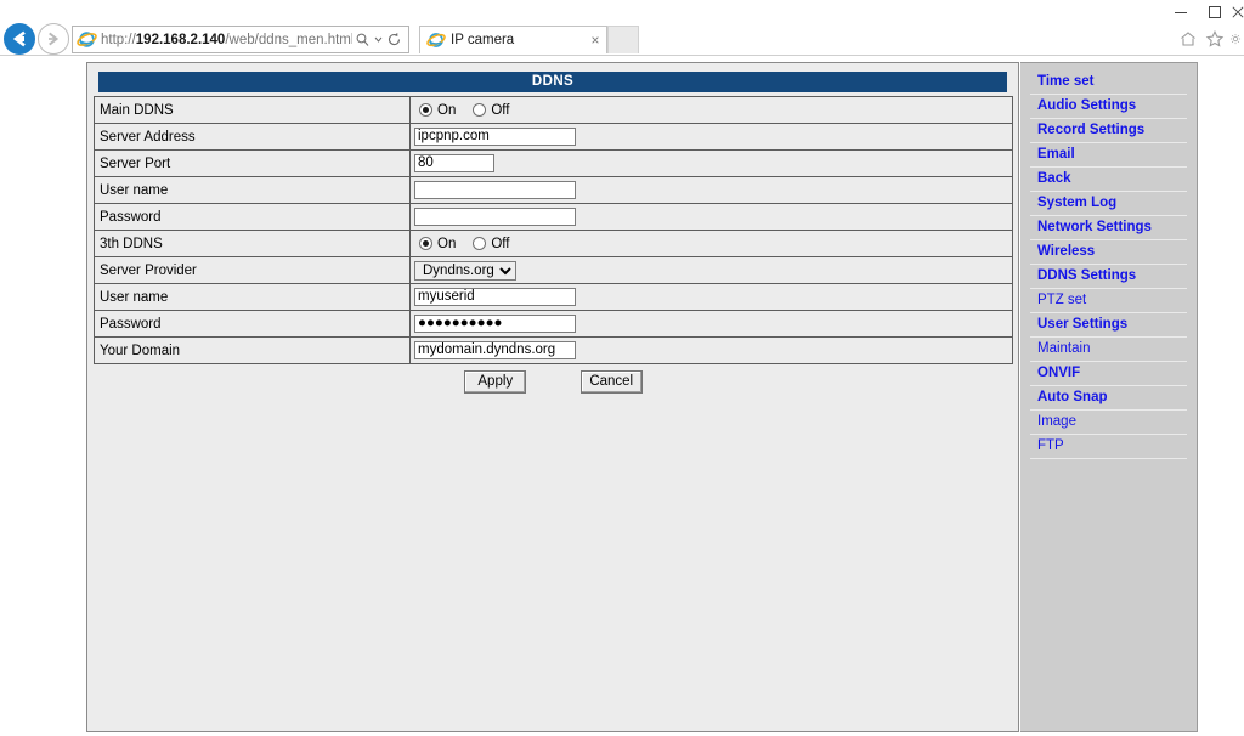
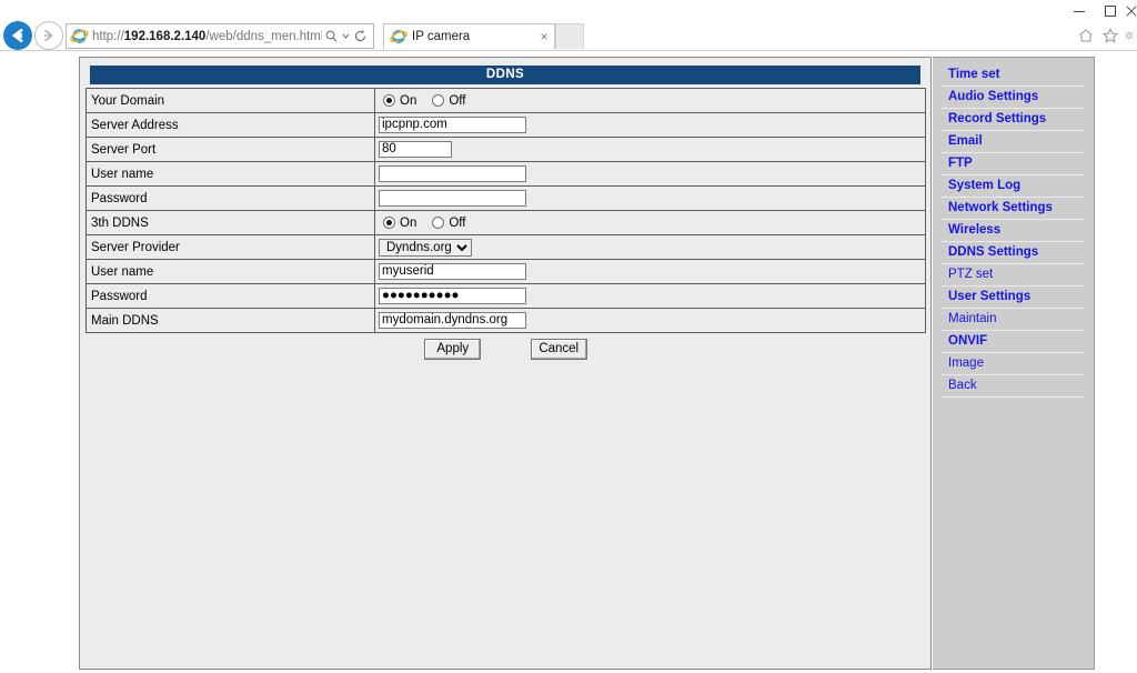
  http://192.168.2.140/web/ddns_men.htm
  IP camera
  ×
  DDNS
- Main DDNS	On Off
+ Your Domain	On Off
  Server Address	ipcpnp.com
  Server Port	80
  User name
  Password
  3th DDNS	On Off
  Server Provider	Dyndns.org
  User name	myuserid
  Password	●●●●●●●●●●
- Your Domain	mydomain.dyndns.org
+ Main DDNS	mydomain.dyndns.org
  Apply Cancel
  Time set
  Audio Settings
  Record Settings
  Email
- Back
+ FTP
  System Log
  Network Settings
  Wireless
  DDNS Settings
  PTZ set
  User Settings
  Maintain
  ONVIF
- Auto Snap
  Image
- FTP
+ Back
